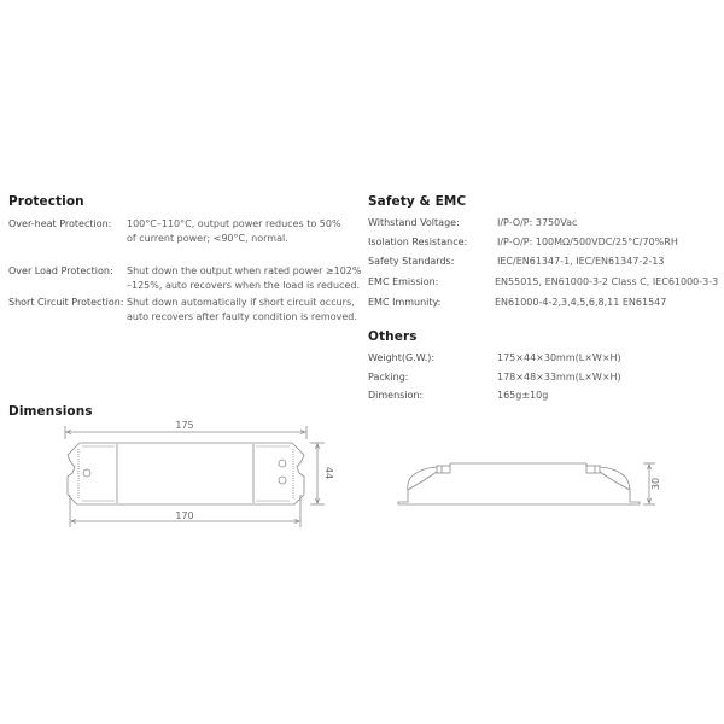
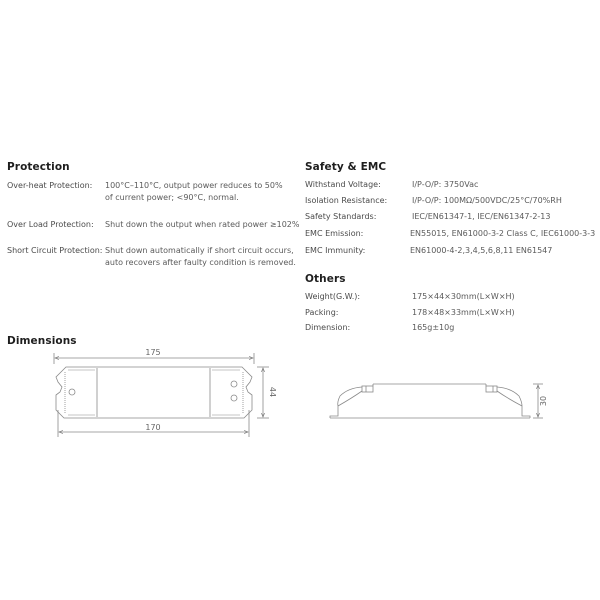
  Protection
  Over-heat Protection:
  100°C–110°C, output power reduces to 50%
  of current power; <90°C, normal.
  Over Load Protection:
  Shut down the output when rated power ≥102%
- –125%, auto recovers when the load is reduced.
  Short Circuit Protection:
  Shut down automatically if short circuit occurs,
  auto recovers after faulty condition is removed.
  Safety & EMC
  Withstand Voltage:
  I/P-O/P: 3750Vac
  Isolation Resistance:
  I/P-O/P: 100MΩ/500VDC/25°C/70%RH
  Safety Standards:
  IEC/EN61347-1, IEC/EN61347-2-13
  EMC Emission:
  EN55015, EN61000-3-2 Class C, IEC61000-3-3
  EMC Immunity:
  EN61000-4-2,3,4,5,6,8,11 EN61547
  Others
  Weight(G.W.):
  175×44×30mm(L×W×H)
  Packing:
  178×48×33mm(L×W×H)
  Dimension:
  165g±10g
  Dimensions
  175
  170
